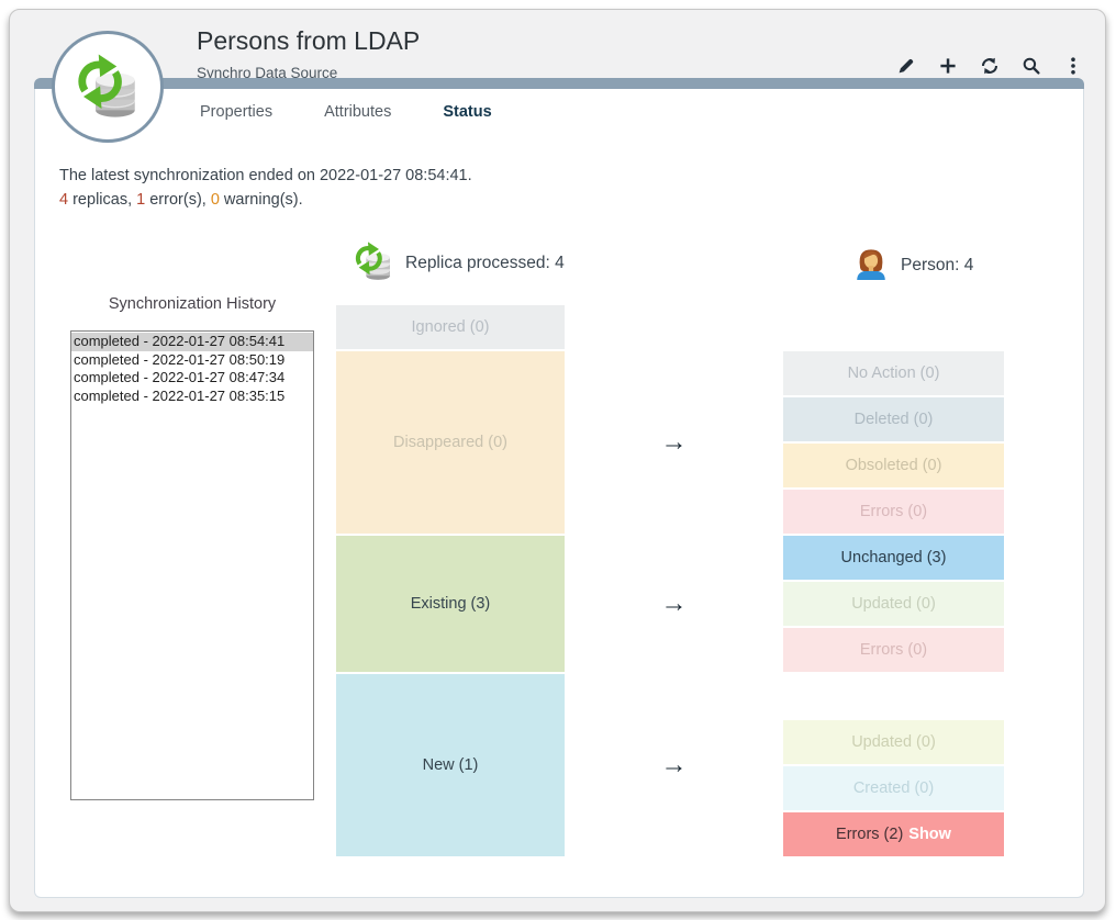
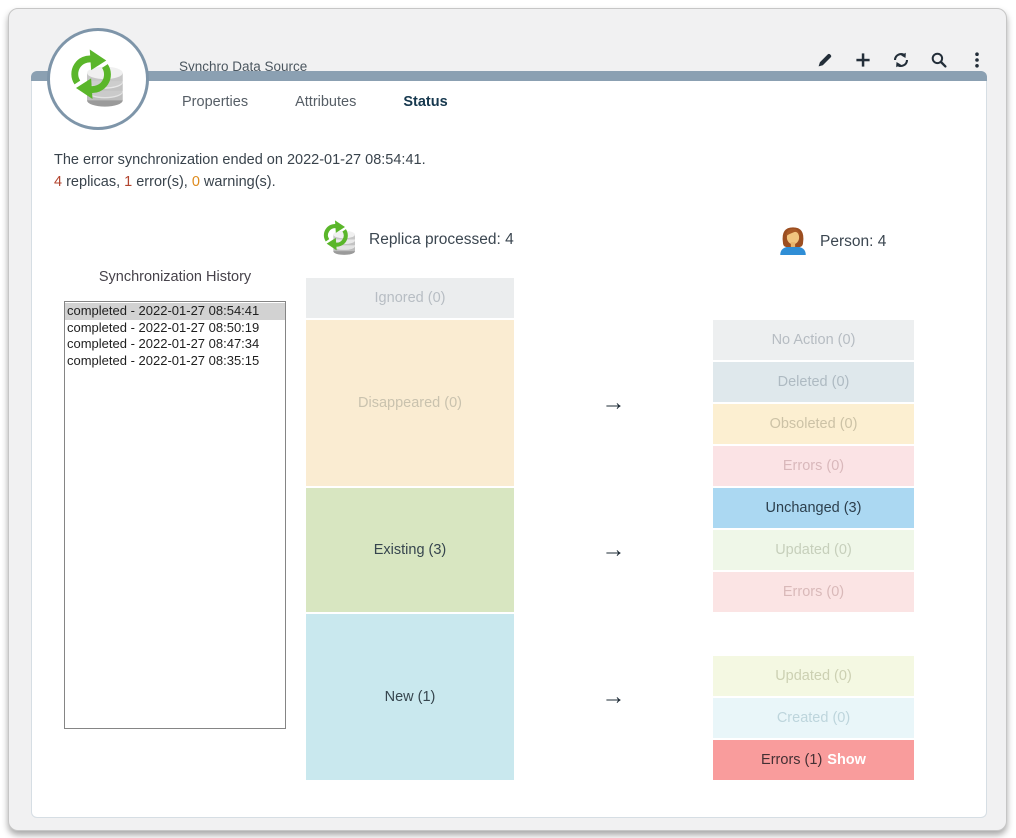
- Persons from LDAP
  Synchro Data Source
  Properties
  Attributes
  Status
- The latest synchronization ended on 2022-01-27 08:54:41.
+ The error synchronization ended on 2022-01-27 08:54:41.
  4 replicas, 1 error(s), 0 warning(s).
  Replica processed: 4
  Person: 4
  Synchronization History
  completed - 2022-01-27 08:54:41
  completed - 2022-01-27 08:50:19
  completed - 2022-01-27 08:47:34
  completed - 2022-01-27 08:35:15
  Ignored (0)
  Disappeared (0)
  Existing (3)
  New (1)
  →
  →
  →
  No Action (0)
  Deleted (0)
  Obsoleted (0)
  Errors (0)
  Unchanged (3)
  Updated (0)
  Errors (0)
  Updated (0)
  Created (0)
- Errors (2)
+ Errors (1)
  Show
